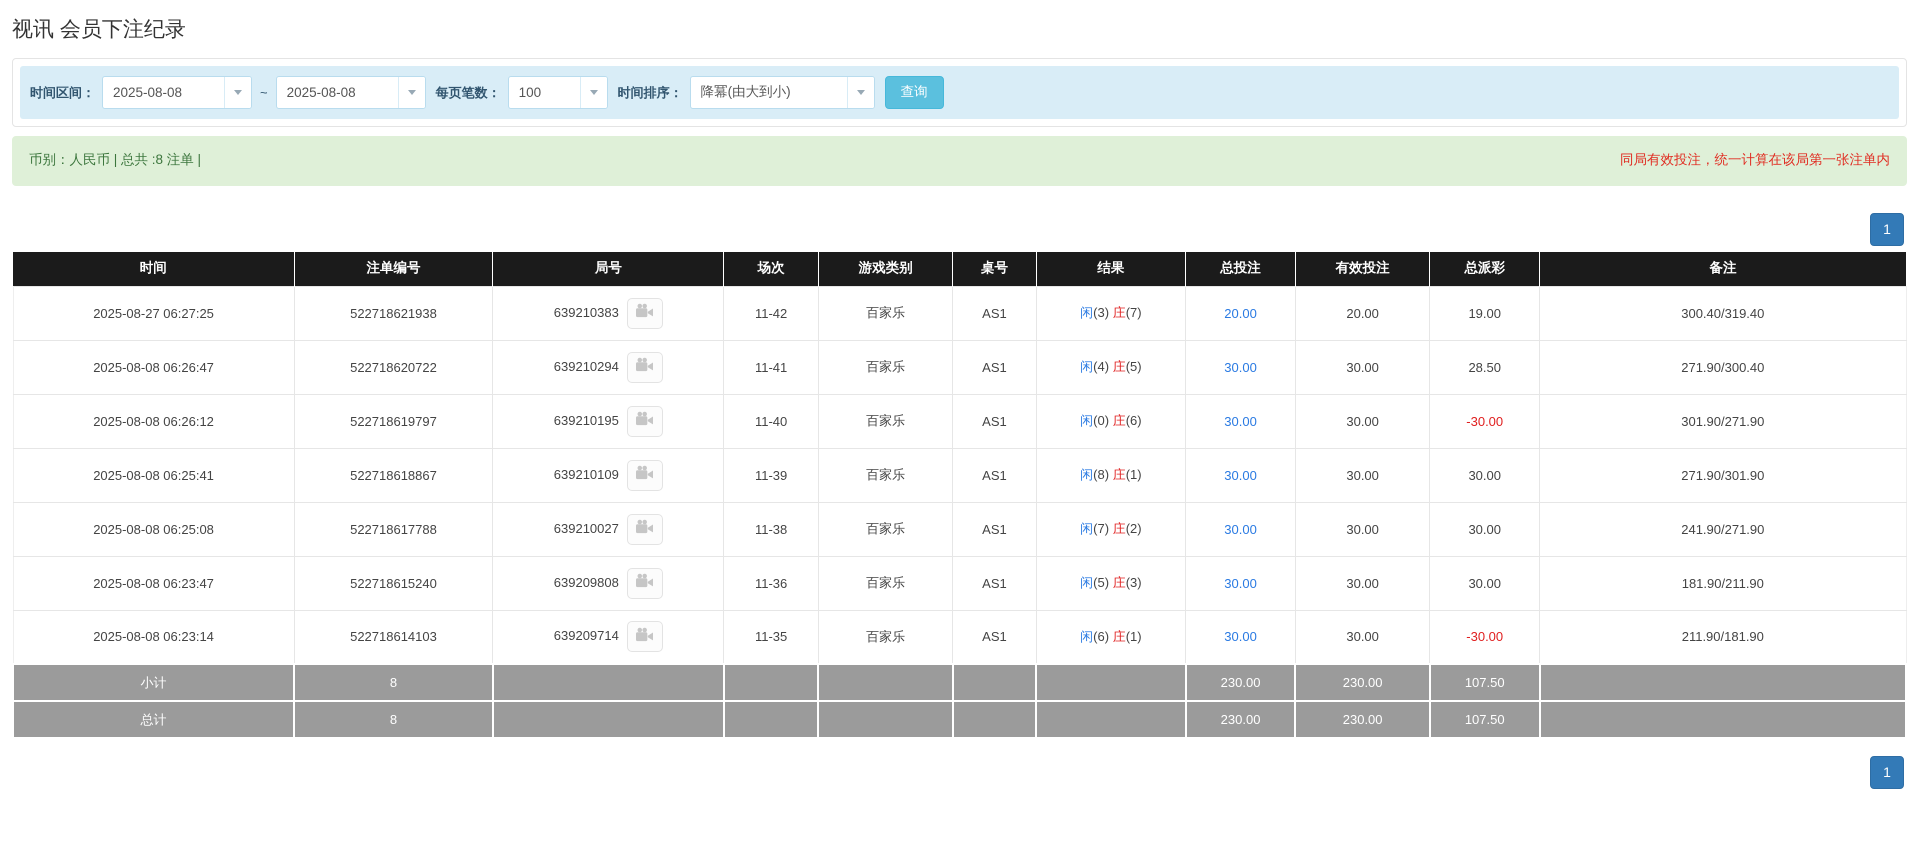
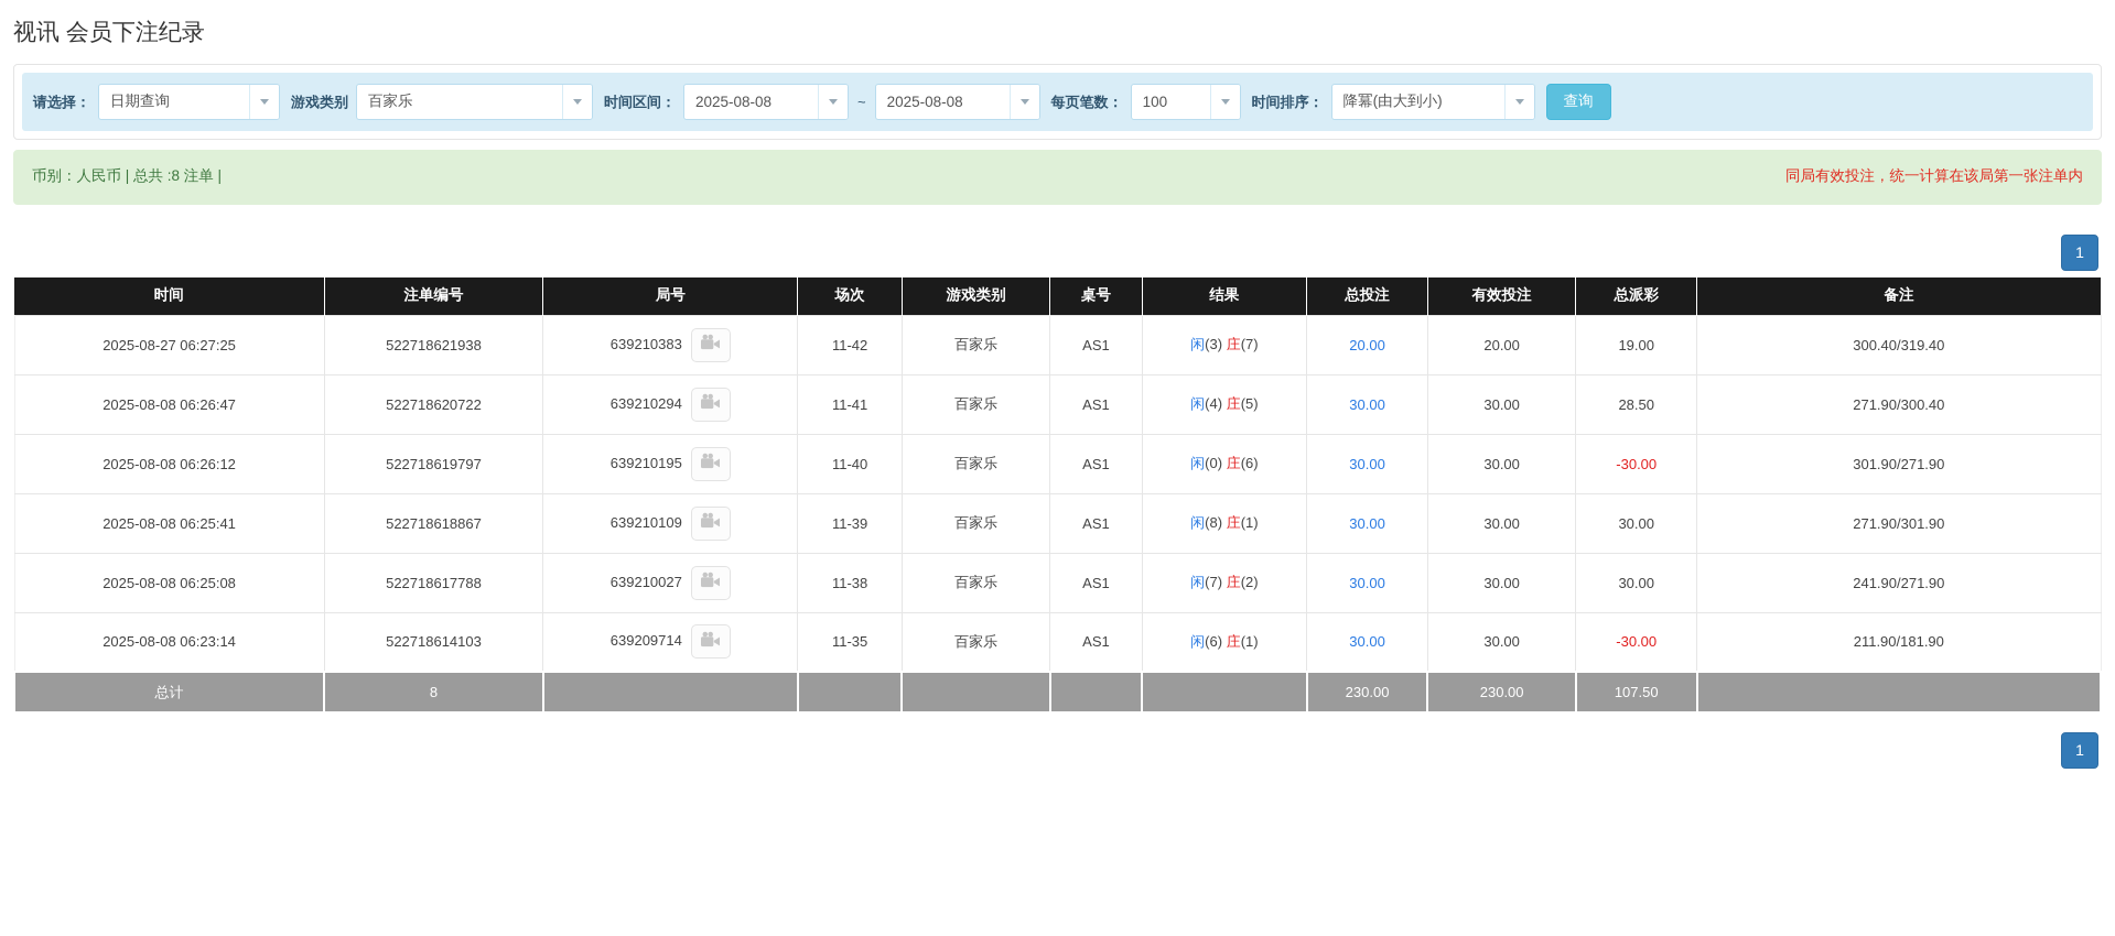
  视讯 会员下注纪录
+ 请选择：
+ 日期查询
+ 游戏类别
+ 百家乐
  时间区间：
  2025-08-08
  ~
  2025-08-08
  每页笔数：
  100
  时间排序：
  降冪(由大到小)
  查询
  币别：人民币 | 总共 :8 注单 |
  同局有效投注，统一计算在该局第一张注单内
  1
  时间	注单编号	局号	场次	游戏类别	桌号	结果	总投注	有效投注	总派彩	备注
  2025-08-27 06:27:25	522718621938	639210383	11-42	百家乐	AS1	闲(3) 庄(7)	20.00	20.00	19.00	300.40/319.40
  2025-08-08 06:26:47	522718620722	639210294	11-41	百家乐	AS1	闲(4) 庄(5)	30.00	30.00	28.50	271.90/300.40
  2025-08-08 06:26:12	522718619797	639210195	11-40	百家乐	AS1	闲(0) 庄(6)	30.00	30.00	-30.00	301.90/271.90
  2025-08-08 06:25:41	522718618867	639210109	11-39	百家乐	AS1	闲(8) 庄(1)	30.00	30.00	30.00	271.90/301.90
  2025-08-08 06:25:08	522718617788	639210027	11-38	百家乐	AS1	闲(7) 庄(2)	30.00	30.00	30.00	241.90/271.90
- 2025-08-08 06:23:47	522718615240	639209808	11-36	百家乐	AS1	闲(5) 庄(3)	30.00	30.00	30.00	181.90/211.90
  2025-08-08 06:23:14	522718614103	639209714	11-35	百家乐	AS1	闲(6) 庄(1)	30.00	30.00	-30.00	211.90/181.90
- 小计	8						230.00	230.00	107.50
  总计	8						230.00	230.00	107.50
  1
